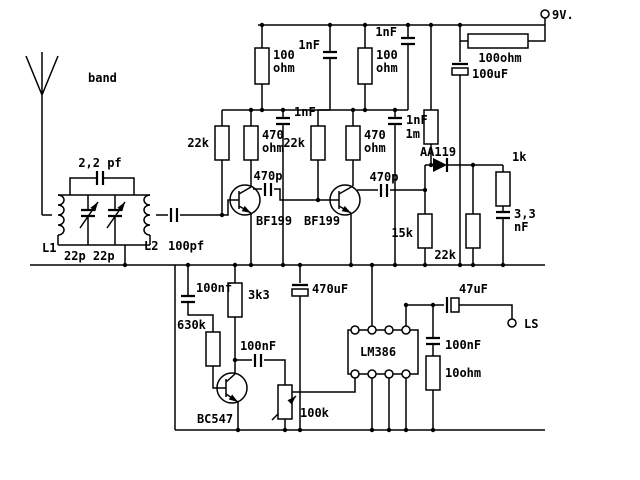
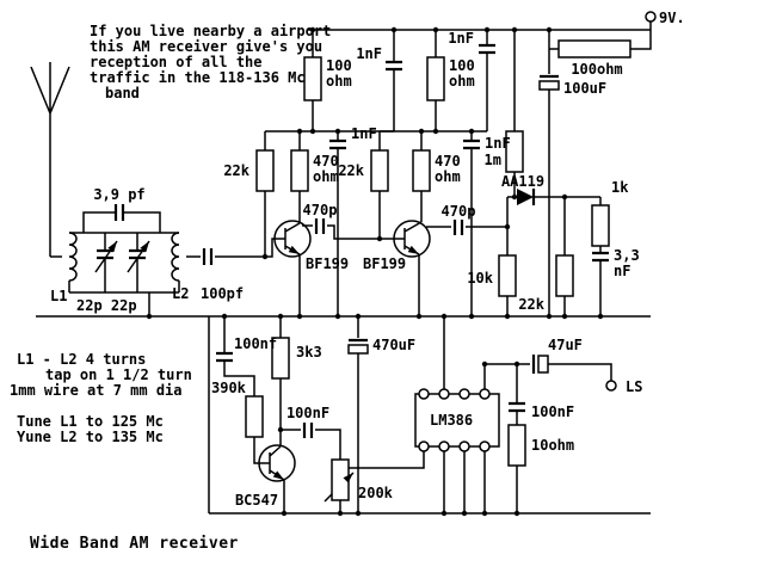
+ If you live nearby a airport
+ this AM receiver give's you
+ reception of all the
+ traffic in the 118-136 Mc
  band
  9V.
  1nF
  1nF
  100ohm
  100uF
  100
  ohm
  100
  ohm
  1nF
  1nF
  22k
  22k
  470
  ohm
  470
  ohm
  470p
  470p
  BF199
  BF199
  1m
  AA119
  1k
  3,3
  nF
- 15k
+ 10k
  22k
- 2,2 pf
+ 3,9 pf
  L1
  L2
  22p 22p
  100pf
  100nf
  3k3
  470uF
- 630k
+ 390k
  100nF
  BC547
- 100k
+ 200k
  LM386
  47uF
  LS
  100nF
  10ohm
+ L1 - L2 4 turns
+ tap on 1 1/2 turn
+ 1mm wire at 7 mm dia
+ Tune L1 to 125 Mc
+ Yune L2 to 135 Mc
+ Wide Band AM receiver
